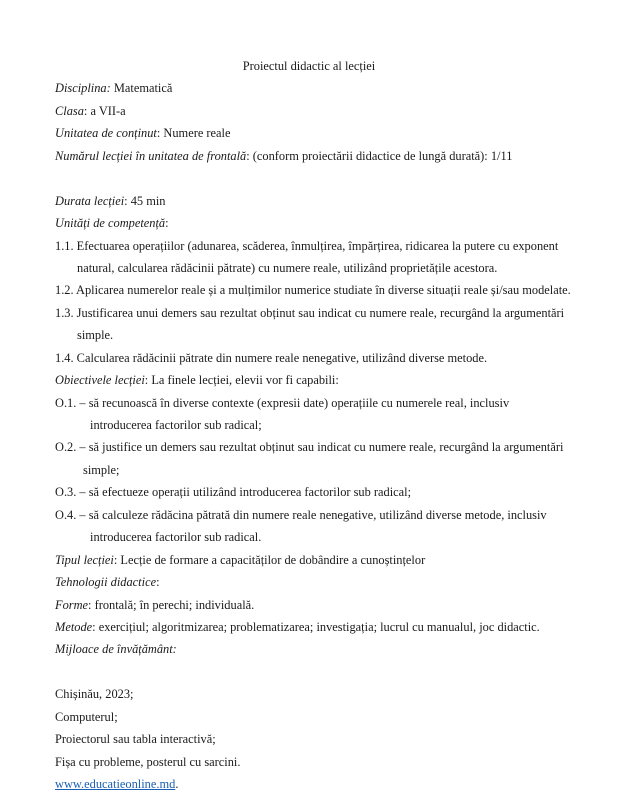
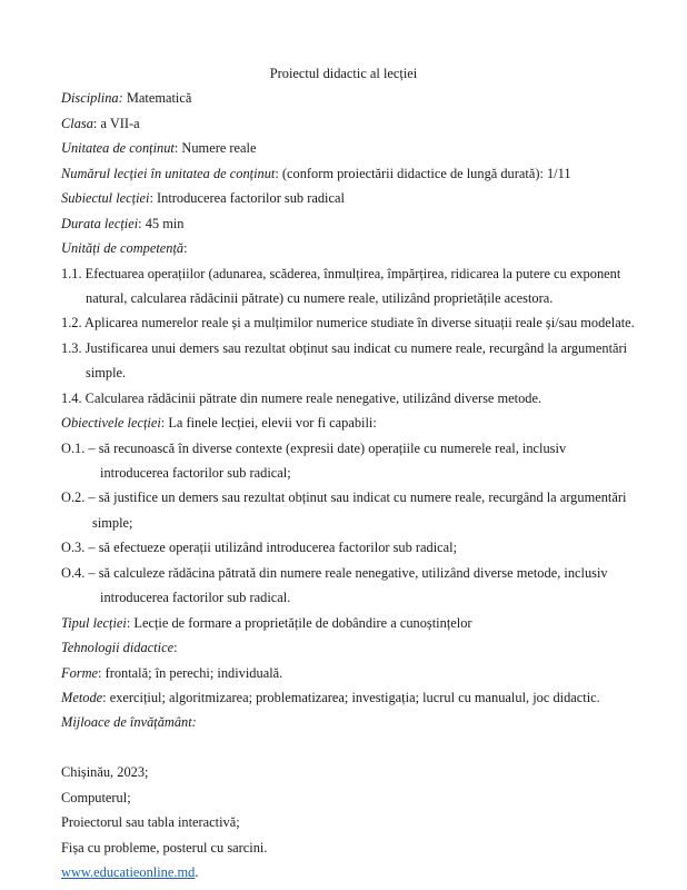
  Proiectul didactic al lecției
  Disciplina: Matematică
  Clasa: a VII-a
  Unitatea de conținut: Numere reale
- Numărul lecției în unitatea de frontală: (conform proiectării didactice de lungă durată): 1/11
+ Numărul lecției în unitatea de conținut: (conform proiectării didactice de lungă durată): 1/11
+ Subiectul lecției: Introducerea factorilor sub radical
  Durata lecției: 45 min
  Unități de competență:
  1.1. Efectuarea operațiilor (adunarea, scăderea, înmulțirea, împărțirea, ridicarea la putere cu exponent
  natural, calcularea rădăcinii pătrate) cu numere reale, utilizând proprietățile acestora.
  1.2. Aplicarea numerelor reale și a mulțimilor numerice studiate în diverse situații reale și/sau modelate.
  1.3. Justificarea unui demers sau rezultat obținut sau indicat cu numere reale, recurgând la argumentări
  simple.
  1.4. Calcularea rădăcinii pătrate din numere reale nenegative, utilizând diverse metode.
  Obiectivele lecției: La finele lecției, elevii vor fi capabili:
  O.1. – să recunoască în diverse contexte (expresii date) operațiile cu numerele real, inclusiv
  introducerea factorilor sub radical;
  O.2. – să justifice un demers sau rezultat obținut sau indicat cu numere reale, recurgând la argumentări
  simple;
  O.3. – să efectueze operații utilizând introducerea factorilor sub radical;
  O.4. – să calculeze rădăcina pătrată din numere reale nenegative, utilizând diverse metode, inclusiv
  introducerea factorilor sub radical.
- Tipul lecției: Lecție de formare a capacităților de dobândire a cunoștințelor
+ Tipul lecției: Lecție de formare a proprietățile de dobândire a cunoștințelor
  Tehnologii didactice:
  Forme: frontală; în perechi; individuală.
  Metode: exercițiul; algoritmizarea; problematizarea; investigația; lucrul cu manualul, joc didactic.
  Mijloace de învățământ:
  Chișinău, 2023;
  Computerul;
  Proiectorul sau tabla interactivă;
  Fișa cu probleme, posterul cu sarcini.
  www.educatieonline.md.
